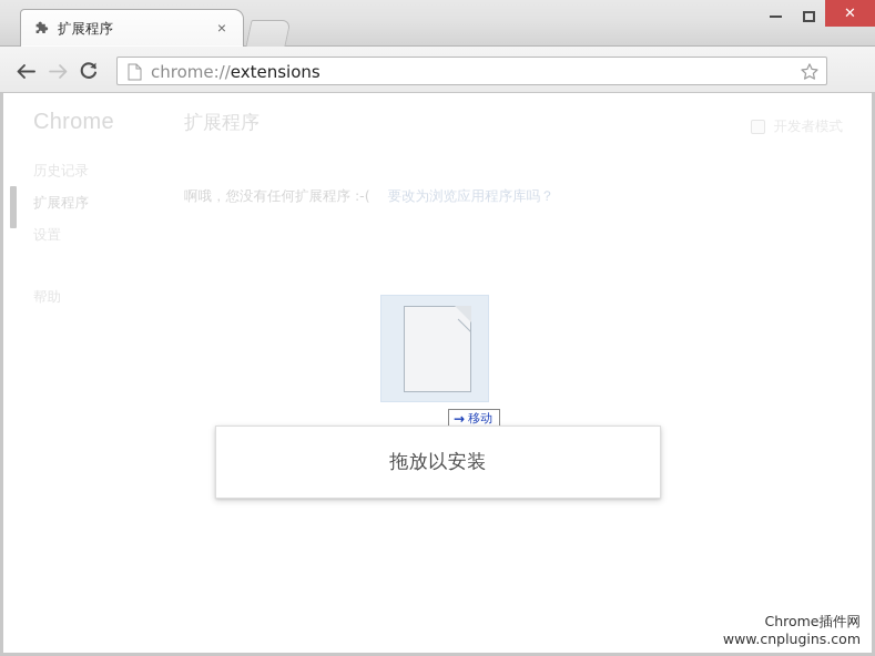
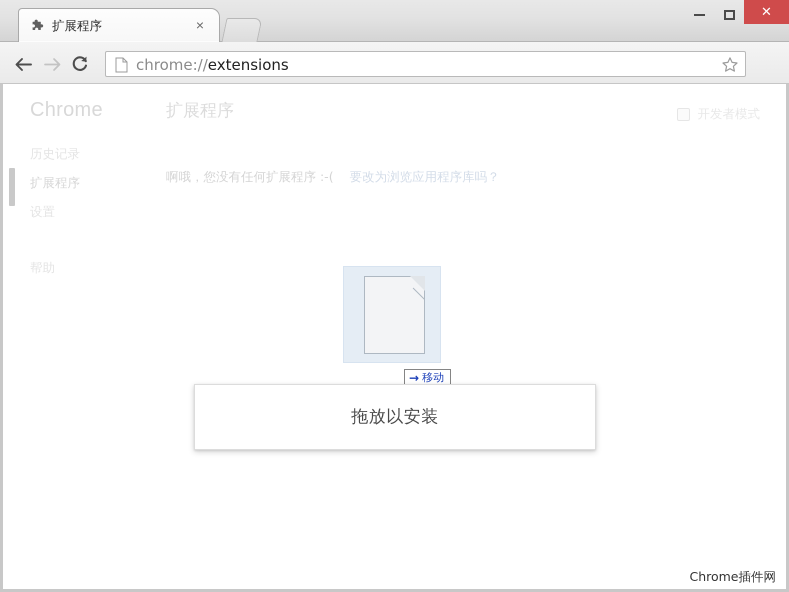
  扩展程序
  ×
  ✕
  chrome://extensions
  Chrome
  历史记录
  扩展程序
  设置
  帮助
  扩展程序
  啊哦，您没有任何扩展程序 :-(
  要改为浏览应用程序库吗？
  →
  移动
  拖放以安装
  Chrome插件网
- www.cnplugins.com
